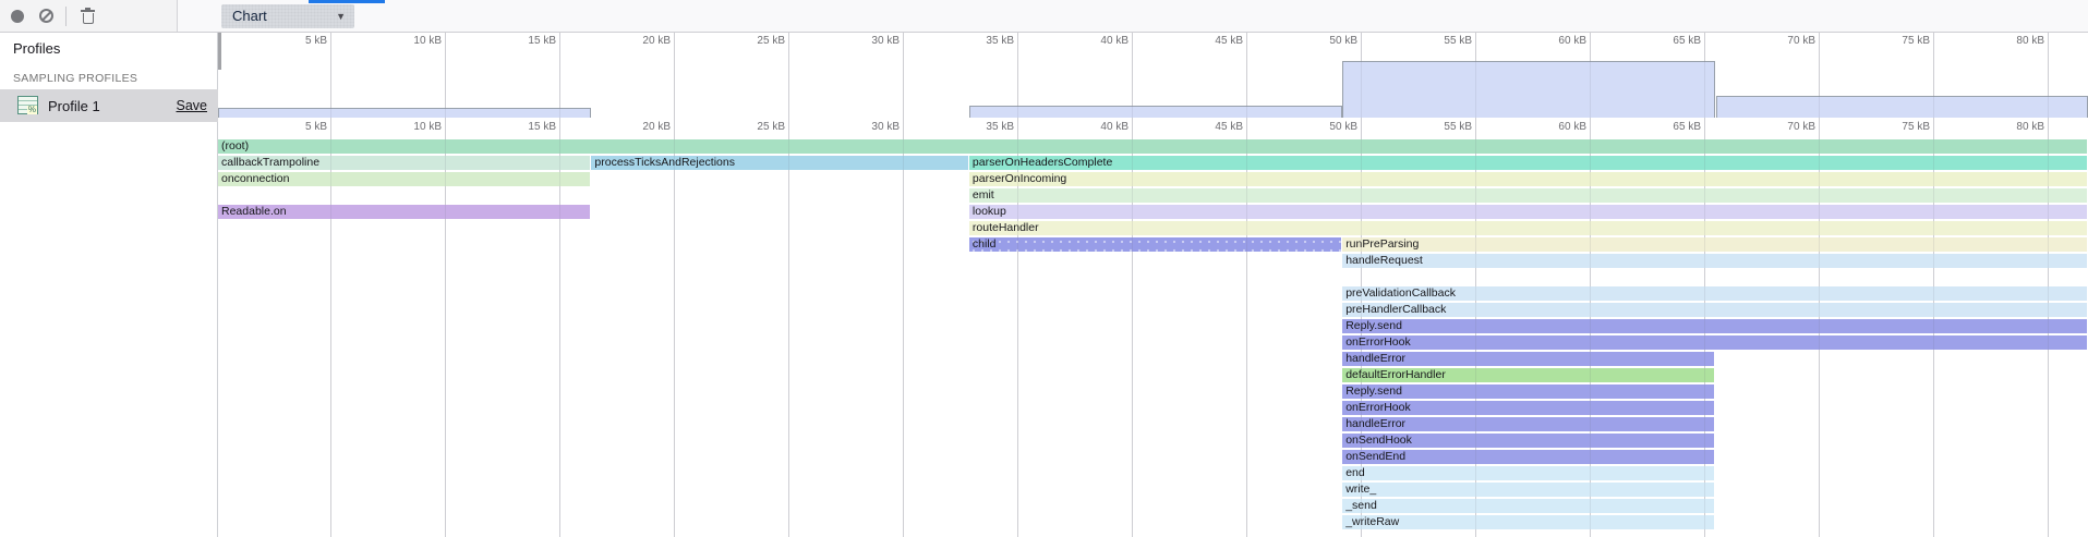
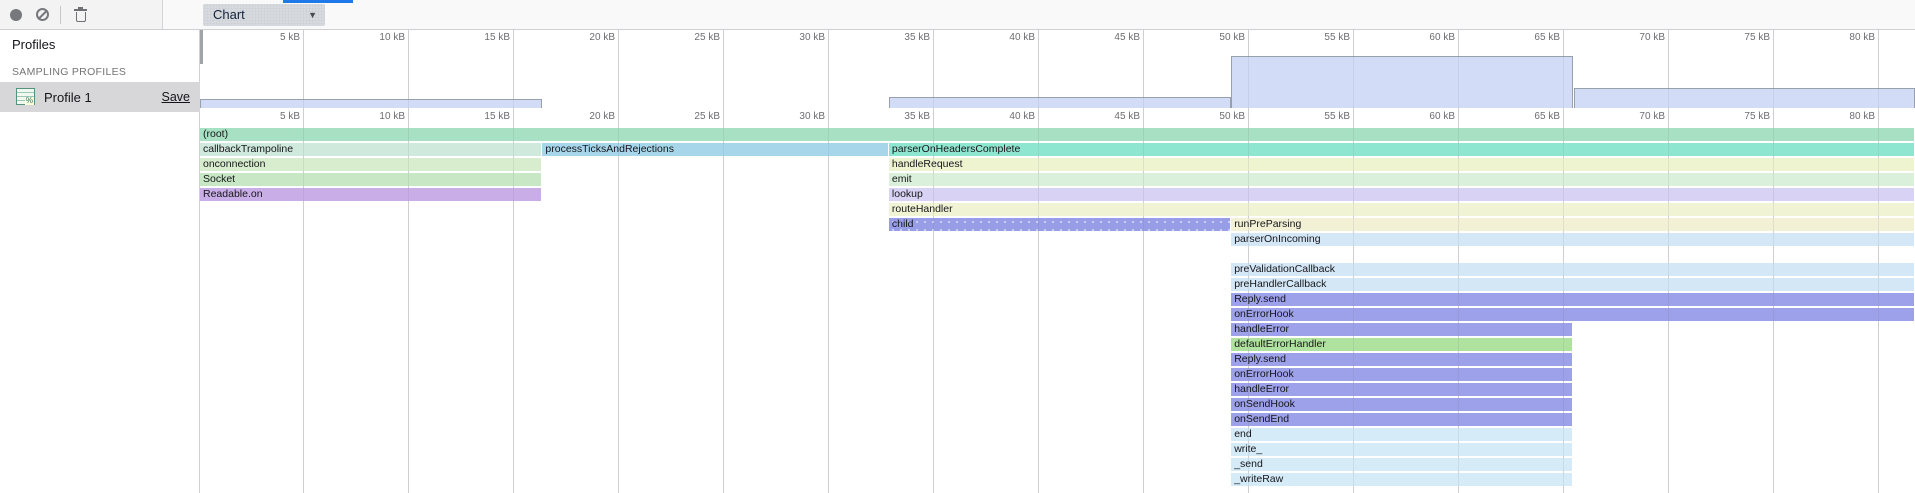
  Chart
  ▼
  Profiles
  SAMPLING PROFILES
  %
  Profile 1
  Save
  5 kB
  5 kB
  10 kB
  10 kB
  15 kB
  15 kB
  20 kB
  20 kB
  25 kB
  25 kB
  30 kB
  30 kB
  35 kB
  35 kB
  40 kB
  40 kB
  45 kB
  45 kB
  50 kB
  50 kB
  55 kB
  55 kB
  60 kB
  60 kB
  65 kB
  65 kB
  70 kB
  70 kB
  75 kB
  75 kB
  80 kB
  80 kB
  (root)
  callbackTrampoline
  processTicksAndRejections
  parserOnHeadersComplete
  onconnection
- parserOnIncoming
+ handleRequest
+ Socket
  emit
  Readable.on
  lookup
  routeHandler
  child
  runPreParsing
- handleRequest
+ parserOnIncoming
  preValidationCallback
  preHandlerCallback
  Reply.send
  onErrorHook
  handleError
  defaultErrorHandler
  Reply.send
  onErrorHook
  handleError
  onSendHook
  onSendEnd
  end
  write_
  _send
  _writeRaw
